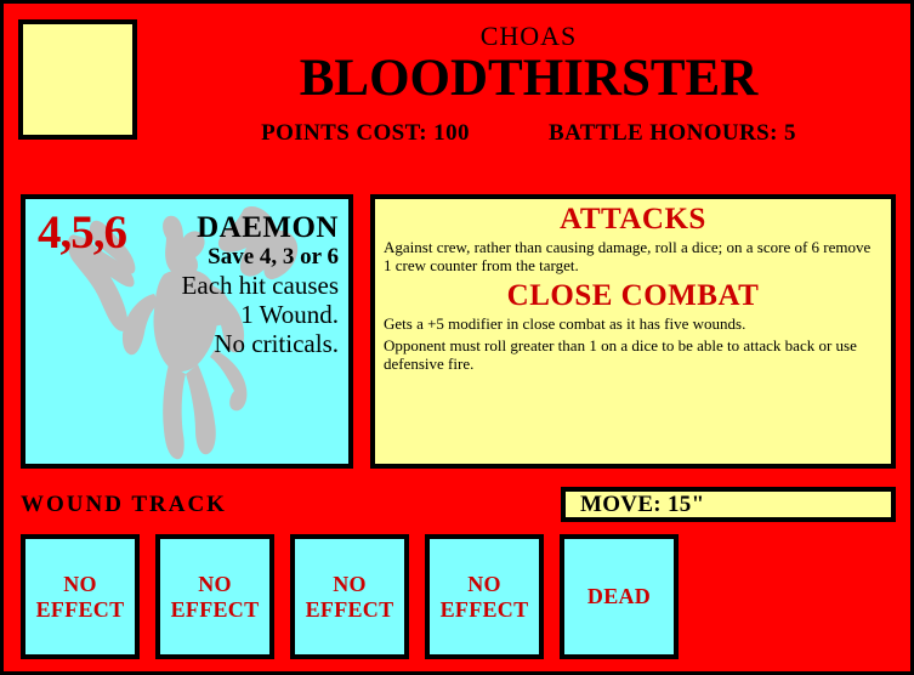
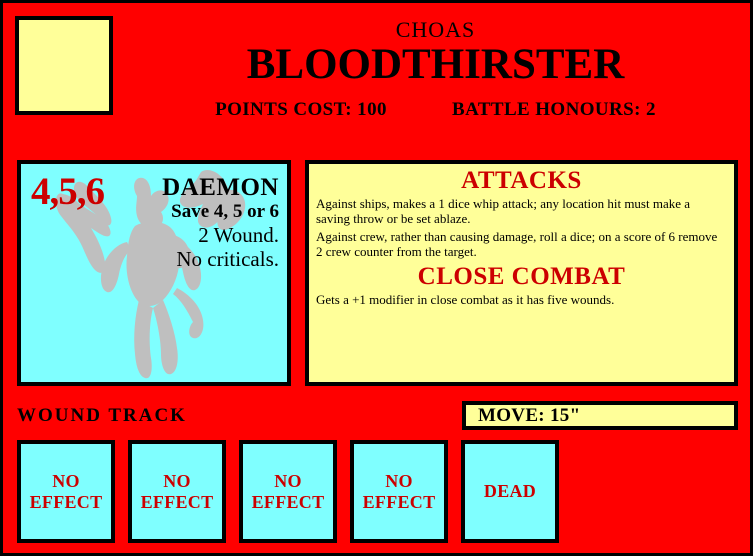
  CHOAS
  BLOODTHIRSTER
- POINTS COST: 100 BATTLE HONOURS: 5
+ POINTS COST: 100 BATTLE HONOURS: 2
  4,5,6
  DAEMON
- Save 4, 3 or 6
+ Save 4, 5 or 6
- Each hit causes
- 1 Wound.
+ 2 Wound.
  No criticals.
  ATTACKS
+ Against ships, makes a 1 dice whip attack; any location hit must make a saving throw or be set ablaze.
- Against crew, rather than causing damage, roll a dice; on a score of 6 remove 1 crew counter from the target.
+ Against crew, rather than causing damage, roll a dice; on a score of 6 remove 2 crew counter from the target.
  CLOSE COMBAT
- Gets a +5 modifier in close combat as it has five wounds.
+ Gets a +1 modifier in close combat as it has five wounds.
- Opponent must roll greater than 1 on a dice to be able to attack back or use defensive fire.
  WOUND TRACK
  MOVE: 15"
  NO EFFECT
  NO EFFECT
  NO EFFECT
  NO EFFECT
  DEAD
